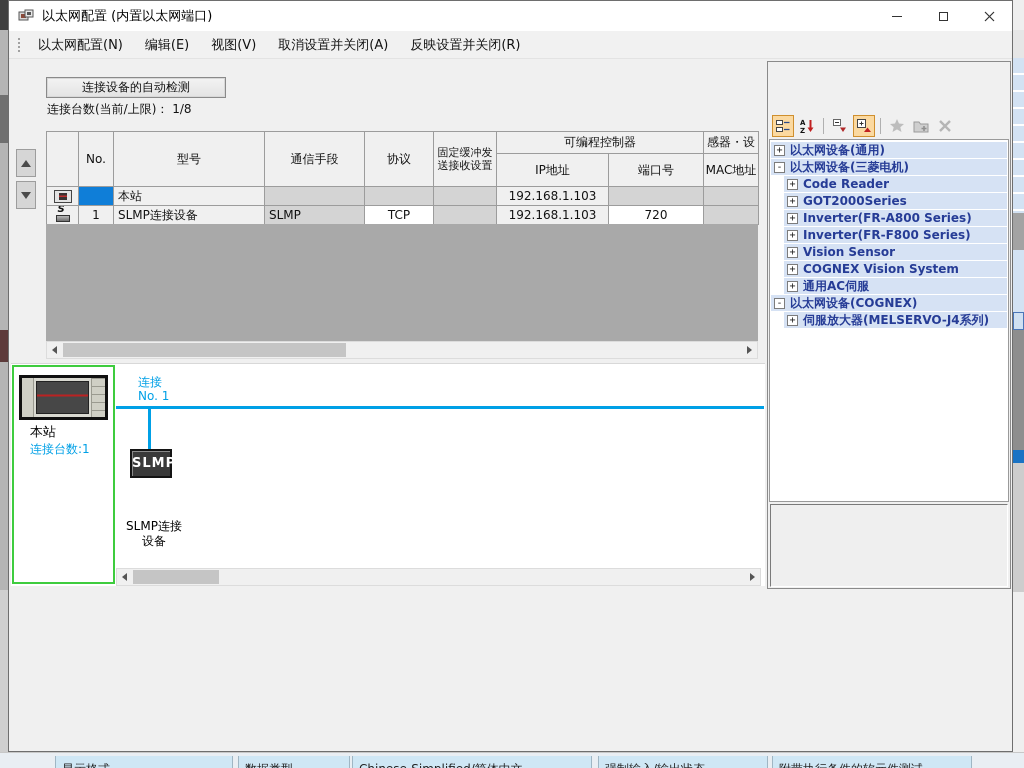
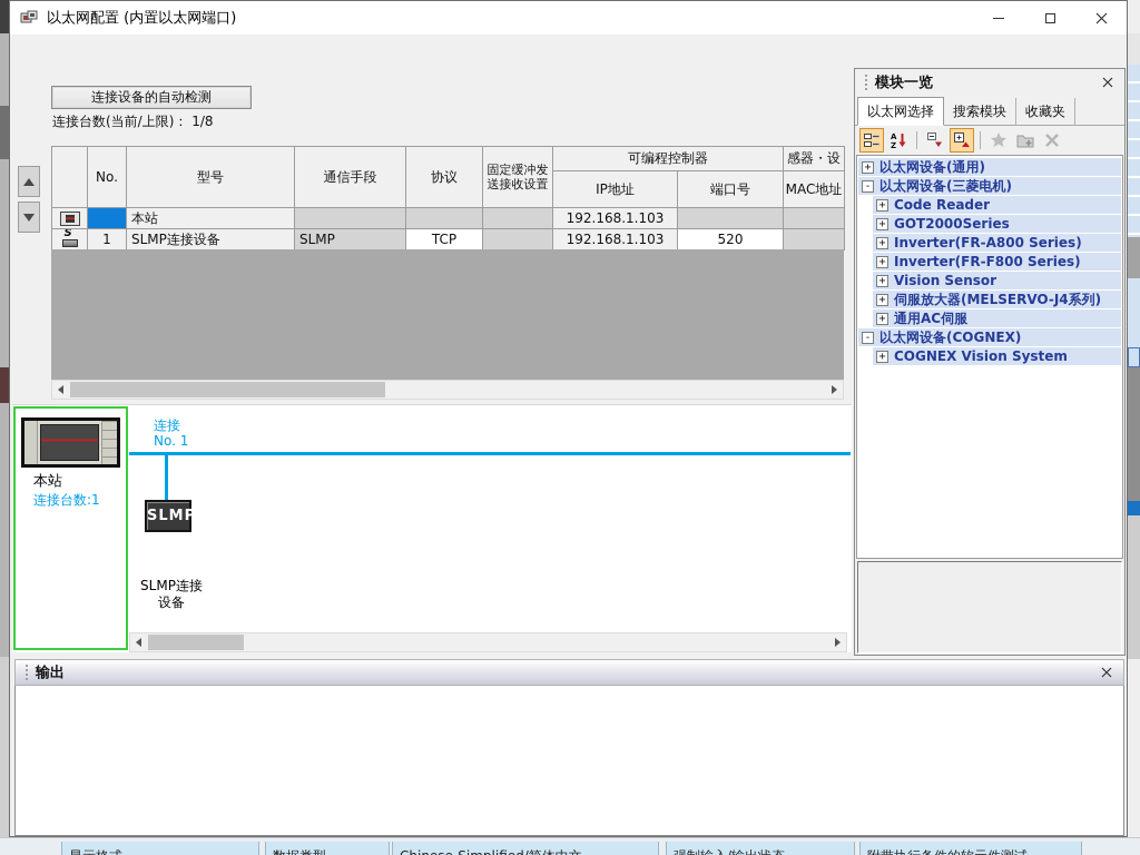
  以太网配置 (内置以太网端口)
- 以太网配置(N)
- 编辑(E)
- 视图(V)
- 取消设置并关闭(A)
- 反映设置并关闭(R)
  连接设备的自动检测
  连接台数(当前/上限)： 1/8
  	No.	型号	通信手段	协议	固定缓冲发送接收设置	可编程控制器	感器・设
  IP地址	端口号	MAC地址
  		本站				192.168.1.103
- S	1	SLMP连接设备	SLMP	TCP		192.168.1.103	720
+ S	1	SLMP连接设备	SLMP	TCP		192.168.1.103	520
  本站
  连接台数:1
  连接
  No. 1
  SLMP
  SLMP连接设备
+ 模块一览
+ 以太网选择
+ 搜索模块
+ 收藏夹
  A
  Z
  +
  以太网设备(通用)
  -
  以太网设备(三菱电机)
  +
  Code Reader
  +
  GOT2000Series
  +
  Inverter(FR-A800 Series)
  +
  Inverter(FR-F800 Series)
  +
  Vision Sensor
  +
- COGNEX Vision System
+ 伺服放大器(MELSERVO-J4系列)
  +
  通用AC伺服
  -
  以太网设备(COGNEX)
  +
- 伺服放大器(MELSERVO-J4系列)
+ COGNEX Vision System
+ 输出
